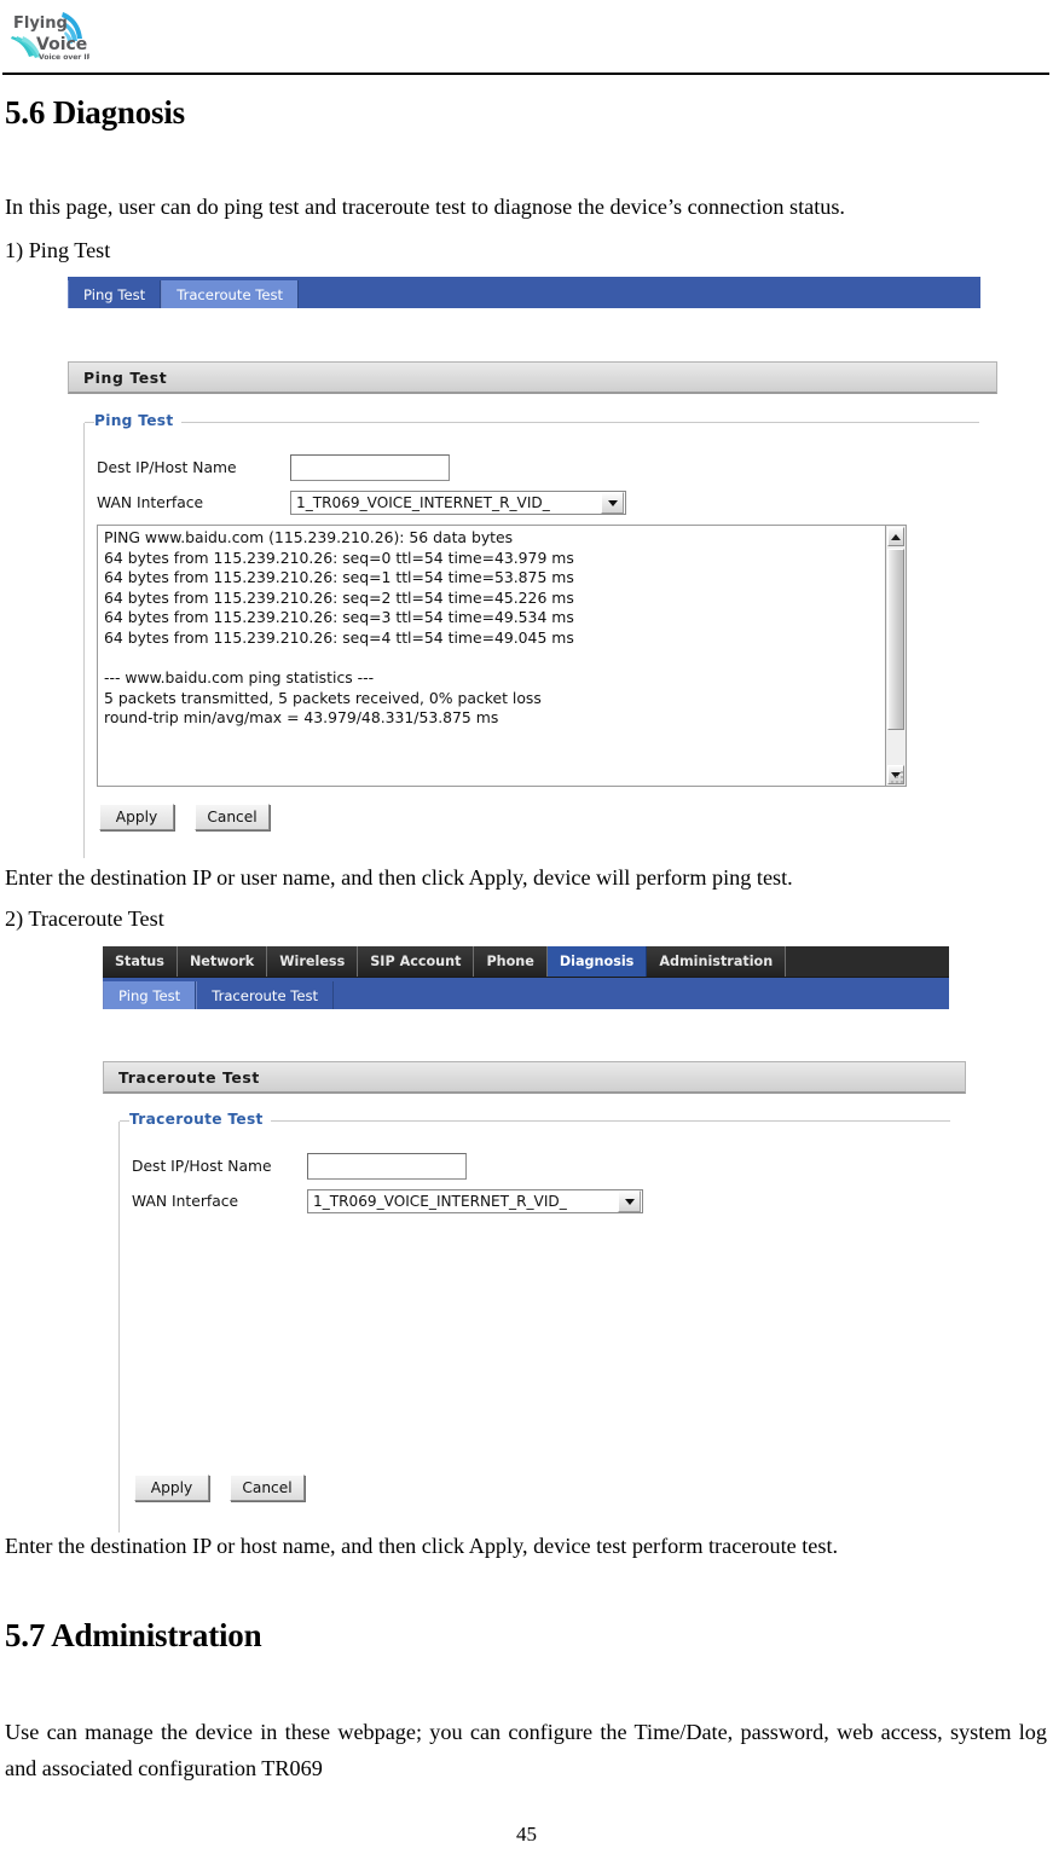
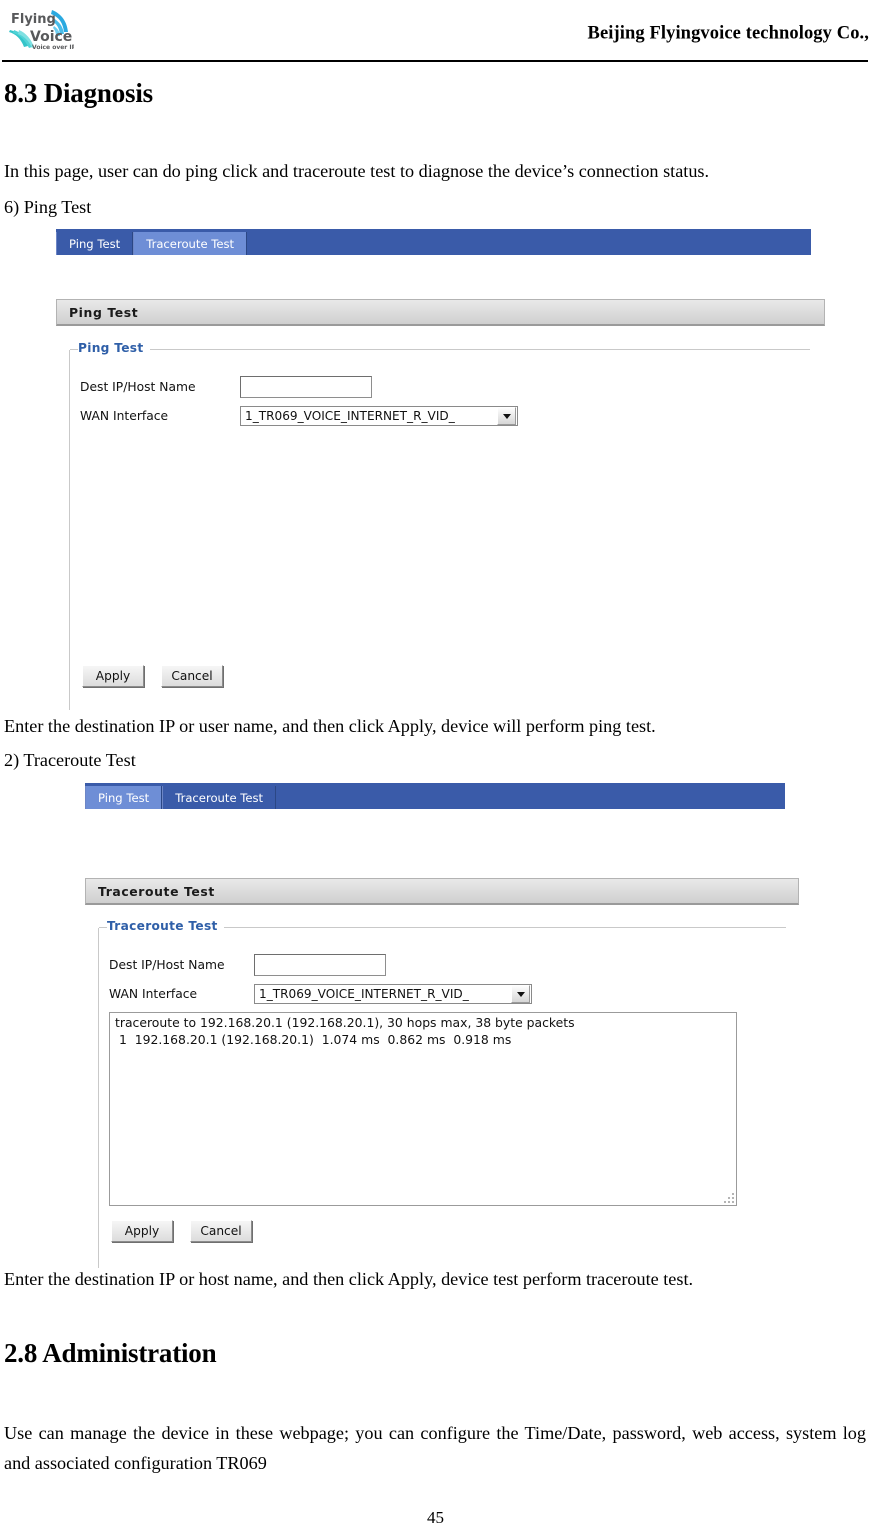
  Flying
  Voice
+ Beijing Flyingvoice technology Co.,
- 5.6 Diagnosis
+ 8.3 Diagnosis
- In this page, user can do ping test and traceroute test to diagnose the device’s connection status.
+ In this page, user can do ping click and traceroute test to diagnose the device’s connection status.
- 1) Ping Test
+ 6) Ping Test
  Ping Test
  Traceroute Test
  Ping Test
  Ping Test
  Dest IP/Host Name
  WAN Interface
  1_TR069_VOICE_INTERNET_R_VID_
- PING www.baidu.com (115.239.210.26): 56 data bytes
- 64 bytes from 115.239.210.26: seq=0 ttl=54 time=43.979 ms
- 64 bytes from 115.239.210.26: seq=1 ttl=54 time=53.875 ms
- 64 bytes from 115.239.210.26: seq=2 ttl=54 time=45.226 ms
- 64 bytes from 115.239.210.26: seq=3 ttl=54 time=49.534 ms
- 64 bytes from 115.239.210.26: seq=4 ttl=54 time=49.045 ms
- --- www.baidu.com ping statistics ---
- 5 packets transmitted, 5 packets received, 0% packet loss
- round-trip min/avg/max = 43.979/48.331/53.875 ms
  Apply
  Cancel
  Enter the destination IP or user name, and then click Apply, device will perform ping test.
  2) Traceroute Test
- Status
- Network
- Wireless
- SIP Account
- Phone
- Diagnosis
- Administration
  Ping Test
  Traceroute Test
  Traceroute Test
  Traceroute Test
  Dest IP/Host Name
  WAN Interface
  1_TR069_VOICE_INTERNET_R_VID_
+ traceroute to 192.168.20.1 (192.168.20.1), 30 hops max, 38 byte packets
+ 1 192.168.20.1 (192.168.20.1) 1.074 ms 0.862 ms 0.918 ms
  Apply
  Cancel
  Enter the destination IP or host name, and then click Apply, device test perform traceroute test.
- 5.7 Administration
+ 2.8 Administration
  Use can manage the device in these webpage; you can configure the Time/Date, password, web access, system log and associated configuration TR069
  45
